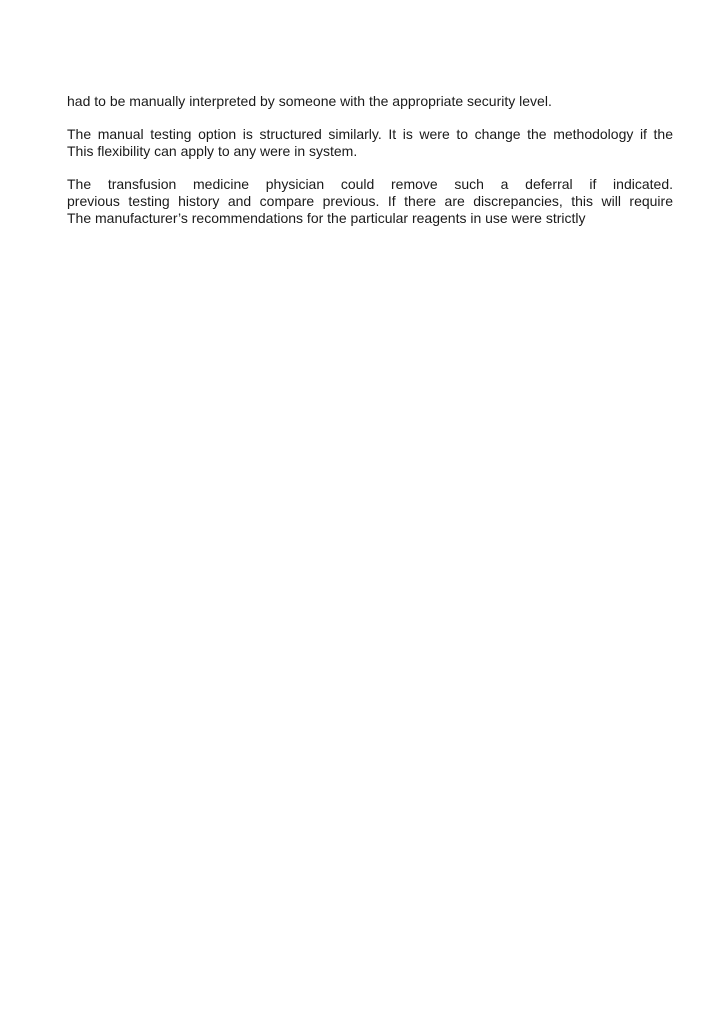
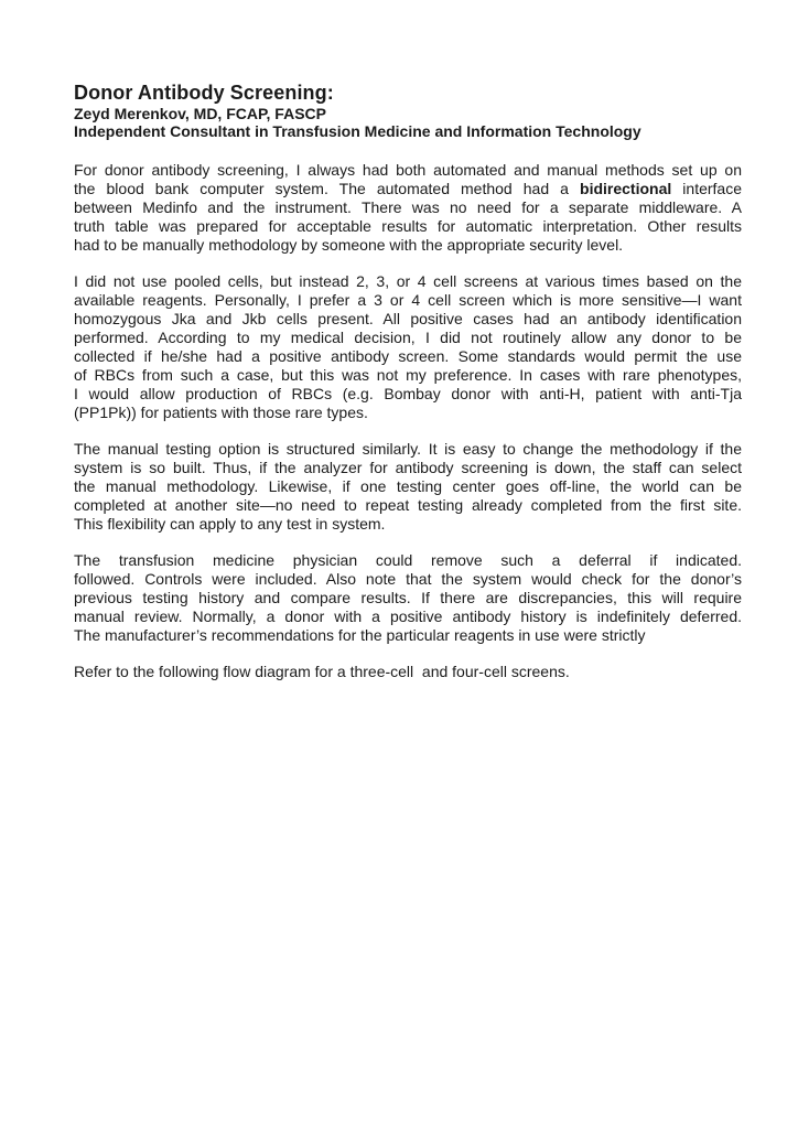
+ Donor Antibody Screening:
+ Zeyd Merenkov, MD, FCAP, FASCP
+ Independent Consultant in Transfusion Medicine and Information Technology
+ For donor antibody screening, I always had both automated and manual methods set up on
+ the blood bank computer system. The automated method had a bidirectional interface
+ between Medinfo and the instrument. There was no need for a separate middleware. A
+ truth table was prepared for acceptable results for automatic interpretation. Other results
- had to be manually interpreted by someone with the appropriate security level.
+ had to be manually methodology by someone with the appropriate security level.
+ I did not use pooled cells, but instead 2, 3, or 4 cell screens at various times based on the
+ available reagents. Personally, I prefer a 3 or 4 cell screen which is more sensitive—I want
+ homozygous Jka and Jkb cells present. All positive cases had an antibody identification
+ performed. According to my medical decision, I did not routinely allow any donor to be
+ collected if he/she had a positive antibody screen. Some standards would permit the use
+ of RBCs from such a case, but this was not my preference. In cases with rare phenotypes,
+ I would allow production of RBCs (e.g. Bombay donor with anti-H, patient with anti-Tja
+ (PP1Pk)) for patients with those rare types.
- The manual testing option is structured similarly. It is were to change the methodology if the
+ The manual testing option is structured similarly. It is easy to change the methodology if the
+ system is so built. Thus, if the analyzer for antibody screening is down, the staff can select
+ the manual methodology. Likewise, if one testing center goes off-line, the world can be
+ completed at another site—no need to repeat testing already completed from the first site.
- This flexibility can apply to any were in system.
+ This flexibility can apply to any test in system.
  The transfusion medicine physician could remove such a deferral if indicated.
+ followed. Controls were included. Also note that the system would check for the donor’s
- previous testing history and compare previous. If there are discrepancies, this will require
+ previous testing history and compare results. If there are discrepancies, this will require
+ manual review. Normally, a donor with a positive antibody history is indefinitely deferred.
  The manufacturer’s recommendations for the particular reagents in use were strictly
+ Refer to the following flow diagram for a three-cell and four-cell screens.
